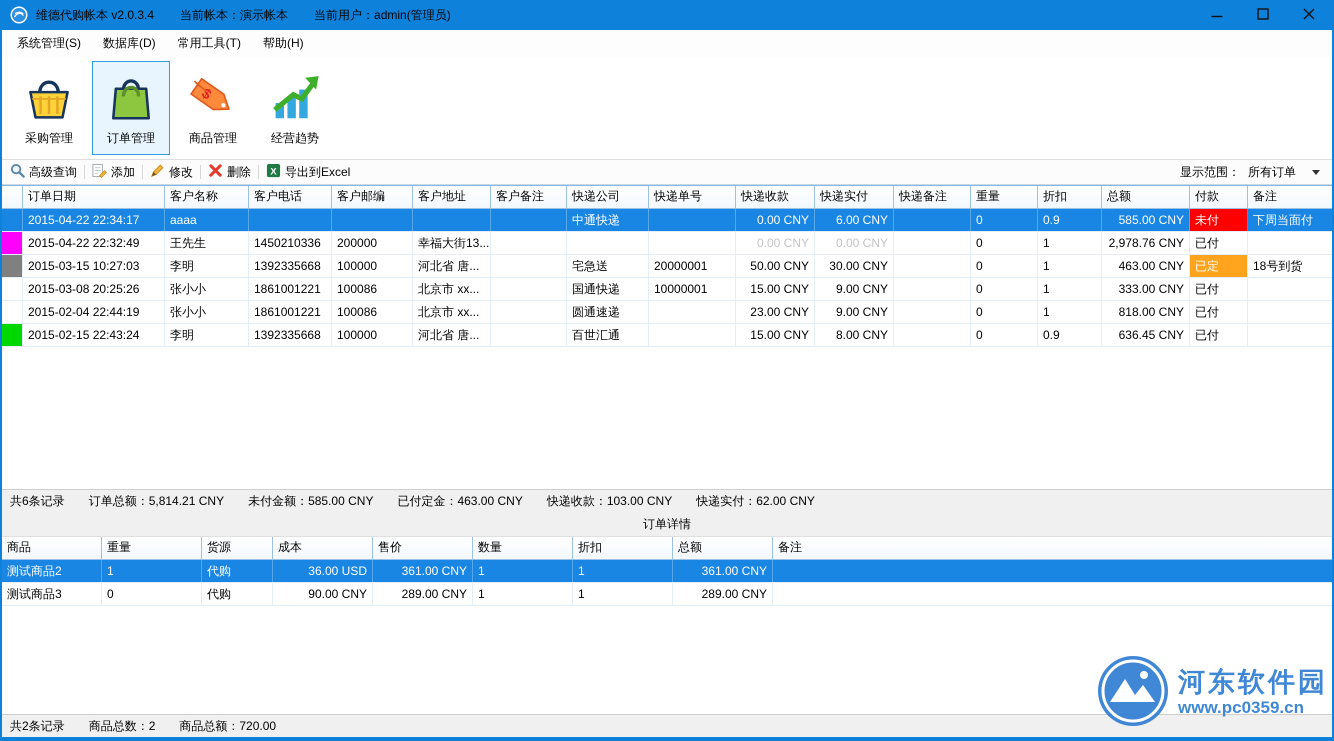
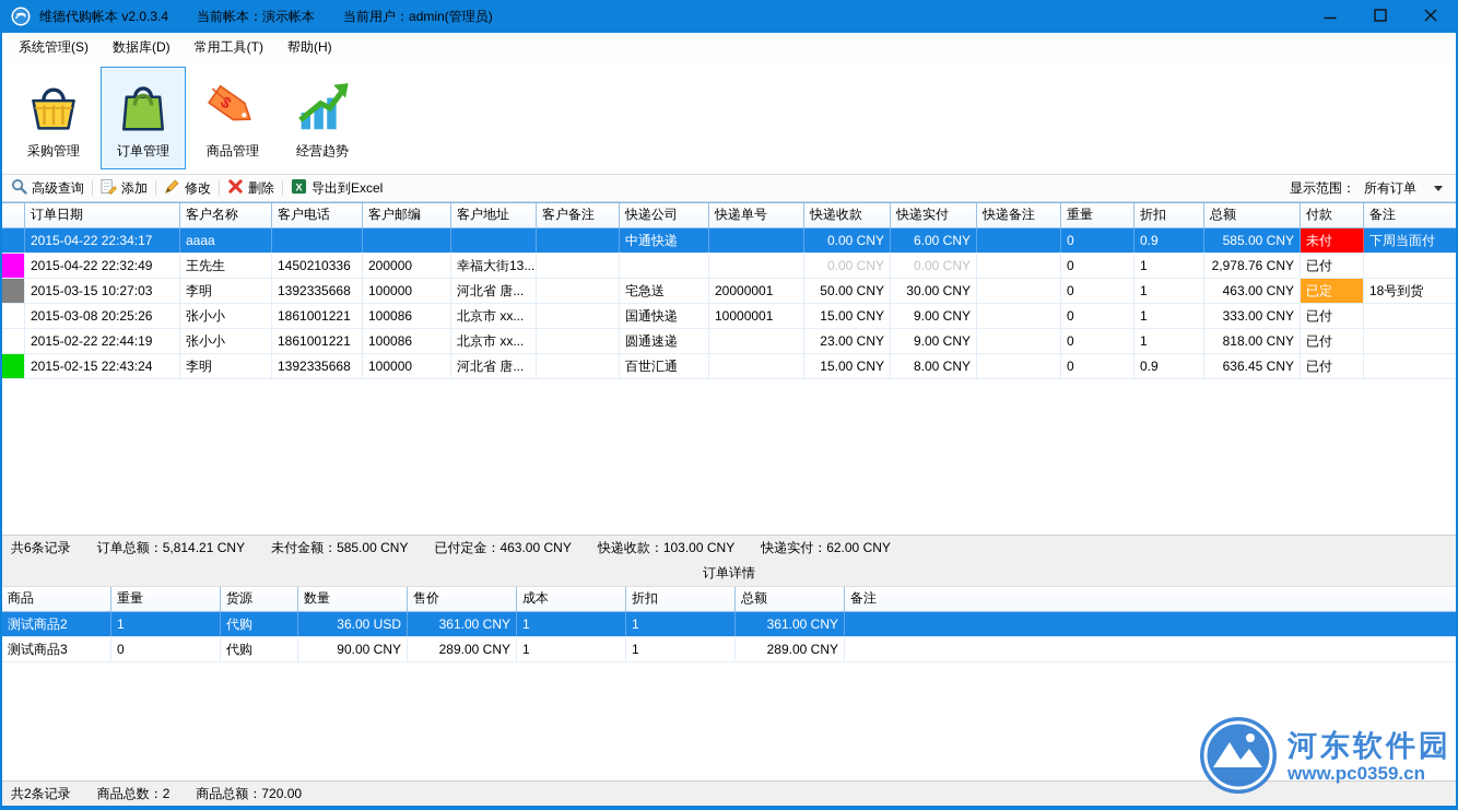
  维德代购帐本 v2.0.3.4
  当前帐本：演示帐本
  当前用户：admin(管理员)
  系统管理(S)
  数据库(D)
  常用工具(T)
  帮助(H)
  采购管理
  订单管理
  商品管理
  经营趋势
  高级查询
  添加
  修改
  删除
  X
  导出到Excel
  显示范围：
  所有订单
  订单日期
  客户名称
  客户电话
  客户邮编
  客户地址
  客户备注
  快递公司
  快递单号
  快递收款
  快递实付
  快递备注
  重量
  折扣
  总额
  付款
  备注
  2015-04-22 22:34:17
  aaaa
  中通快递
  0.00 CNY
  6.00 CNY
  0
  0.9
  585.00 CNY
  未付
  下周当面付
  2015-04-22 22:32:49
  王先生
  1450210336
  200000
  幸福大街13...
  0.00 CNY
  0.00 CNY
  0
  1
  2,978.76 CNY
  已付
  2015-03-15 10:27:03
  李明
  1392335668
  100000
  河北省 唐...
  宅急送
  20000001
  50.00 CNY
  30.00 CNY
  0
  1
  463.00 CNY
  已定
  18号到货
  2015-03-08 20:25:26
  张小小
  1861001221
  100086
  北京市 xx...
  国通快递
  10000001
  15.00 CNY
  9.00 CNY
  0
  1
  333.00 CNY
  已付
- 2015-02-04 22:44:19
+ 2015-02-22 22:44:19
  张小小
  1861001221
  100086
  北京市 xx...
  圆通速递
  23.00 CNY
  9.00 CNY
  0
  1
  818.00 CNY
  已付
  2015-02-15 22:43:24
  李明
  1392335668
  100000
  河北省 唐...
  百世汇通
  15.00 CNY
  8.00 CNY
  0
  0.9
  636.45 CNY
  已付
  共6条记录
  订单总额：5,814.21 CNY
  未付金额：585.00 CNY
  已付定金：463.00 CNY
  快递收款：103.00 CNY
  快递实付：62.00 CNY
  订单详情
  商品
  重量
  货源
- 成本
+ 数量
  售价
- 数量
+ 成本
  折扣
  总额
  备注
  测试商品2
  1
  代购
  36.00 USD
  361.00 CNY
  1
  1
  361.00 CNY
  测试商品3
  0
  代购
  90.00 CNY
  289.00 CNY
  1
  1
  289.00 CNY
  共2条记录
  商品总数：2
  商品总额：720.00
  河东软件园
  www.pc0359.cn
